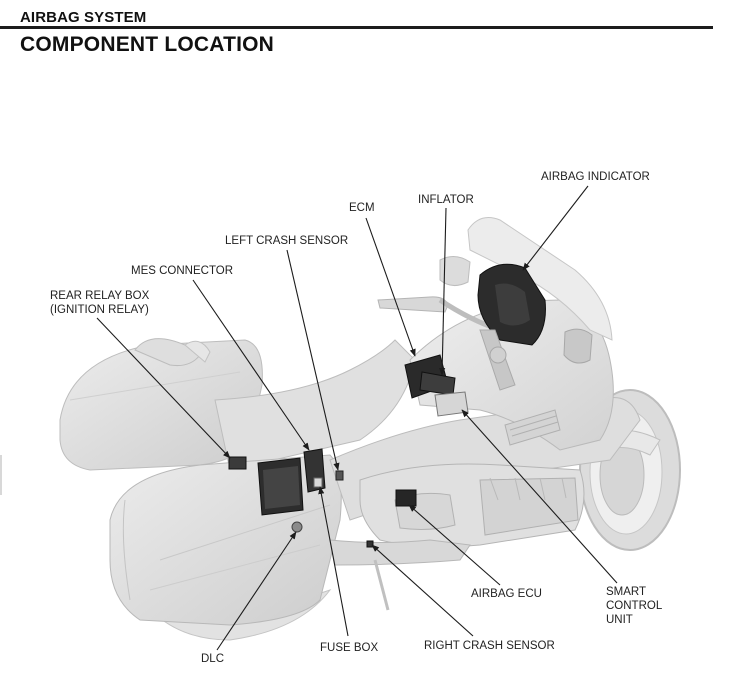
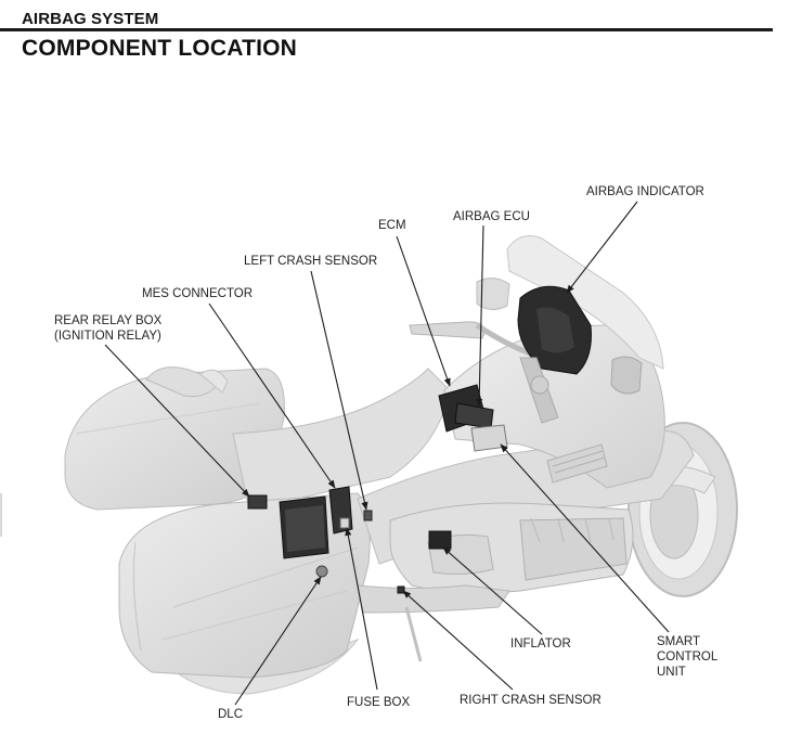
  AIRBAG SYSTEM
  COMPONENT LOCATION
  AIRBAG INDICATOR
- INFLATOR
+ AIRBAG ECU
  ECM
  LEFT CRASH SENSOR
  MES CONNECTOR
  REAR RELAY BOX
  (IGNITION RELAY)
  SMART
  CONTROL
  UNIT
- AIRBAG ECU
+ INFLATOR
  RIGHT CRASH SENSOR
  FUSE BOX
  DLC
